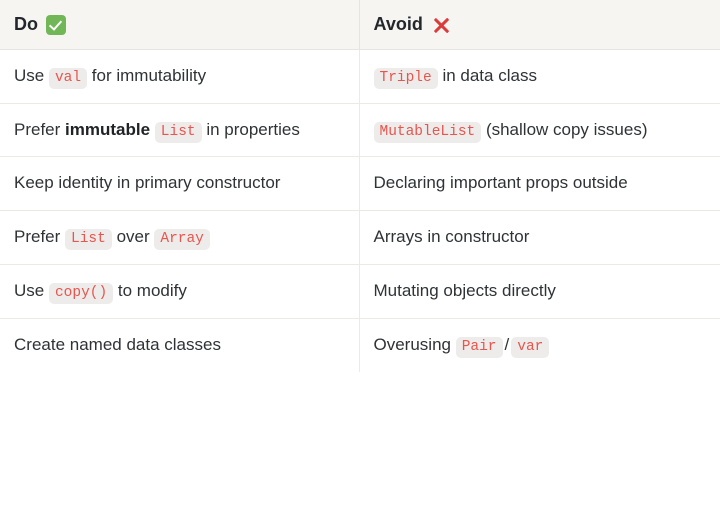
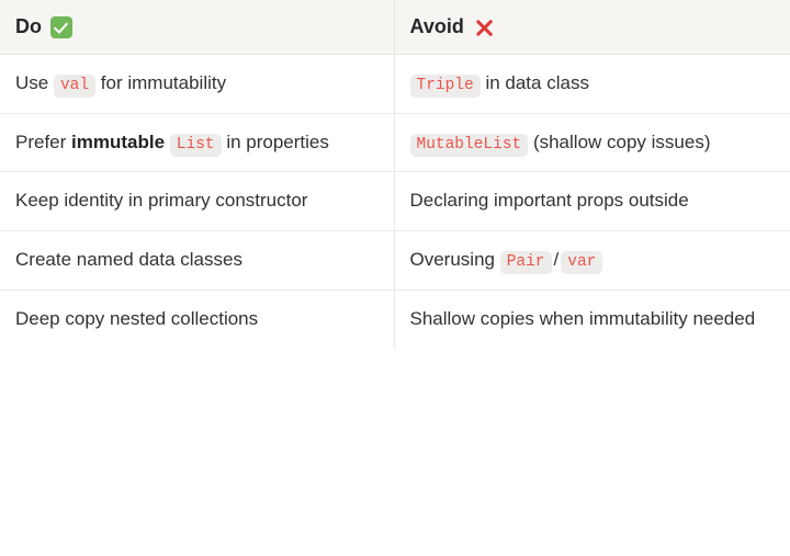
  Do	Avoid
  Use val for immutability	Triple in data class
  Prefer immutable List in properties	MutableList (shallow copy issues)
  Keep identity in primary constructor	Declaring important props outside
- Prefer List over Array	Arrays in constructor
- Use copy() to modify	Mutating objects directly
  Create named data classes	Overusing Pair / var
+ Deep copy nested collections	Shallow copies when immutability needed
